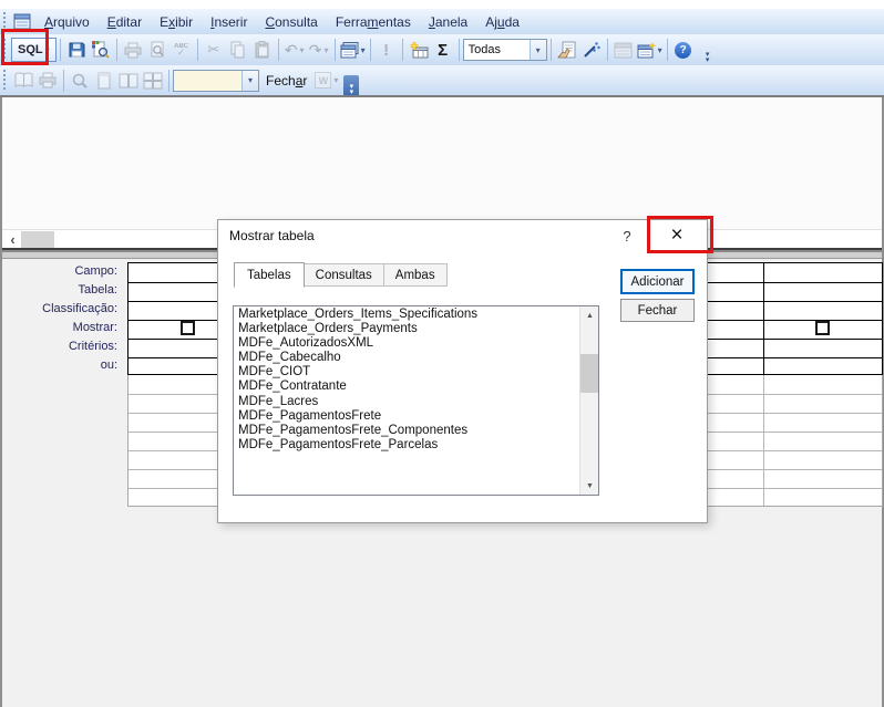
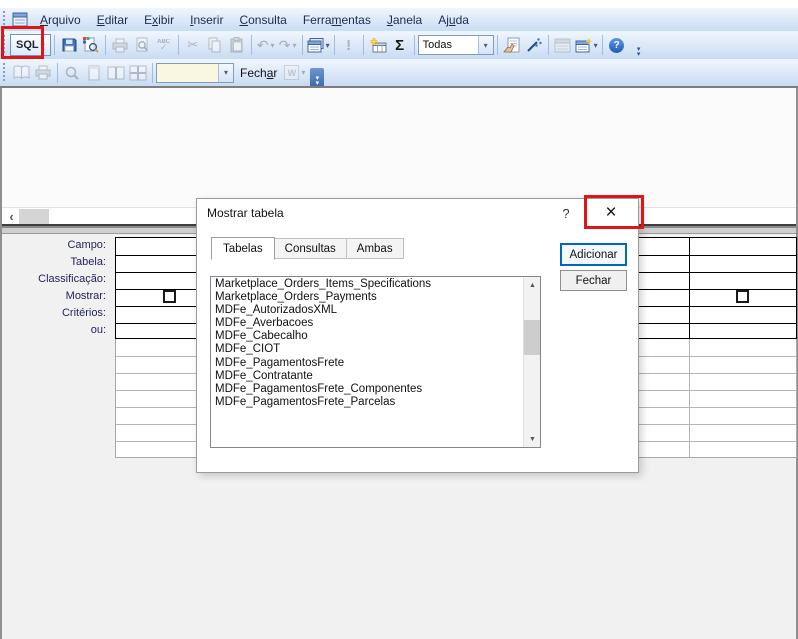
  Arquivo
  Editar
  Exibir
  Inserir
  Consulta
  Ferramentas
  Janela
  Ajuda
  SQL
  ▾
  ✓
  ✂
  ↶
  ▾
  ↷
  ▾
  ▾
  !
  Σ
  Todas
  ▾
  ▾
  ?
  ▾
  Fech
  a
  r
  W
  ▾
  ‹
  Campo:
  Tabela:
  Classificação:
  Mostrar:
  Critérios:
  ou:
  Mostrar tabela
  ?
  ×
  Tabelas
  Consultas
  Ambas
  Marketplace_Orders_Items_Specifications
  Marketplace_Orders_Payments
  MDFe_AutorizadosXML
+ MDFe_Averbacoes
  MDFe_Cabecalho
  MDFe_CIOT
- MDFe_Contratante
+ MDFe_PagamentosFrete
- MDFe_Lacres
- MDFe_PagamentosFrete
+ MDFe_Contratante
  MDFe_PagamentosFrete_Componentes
  MDFe_PagamentosFrete_Parcelas
  Adicionar
  Fechar
